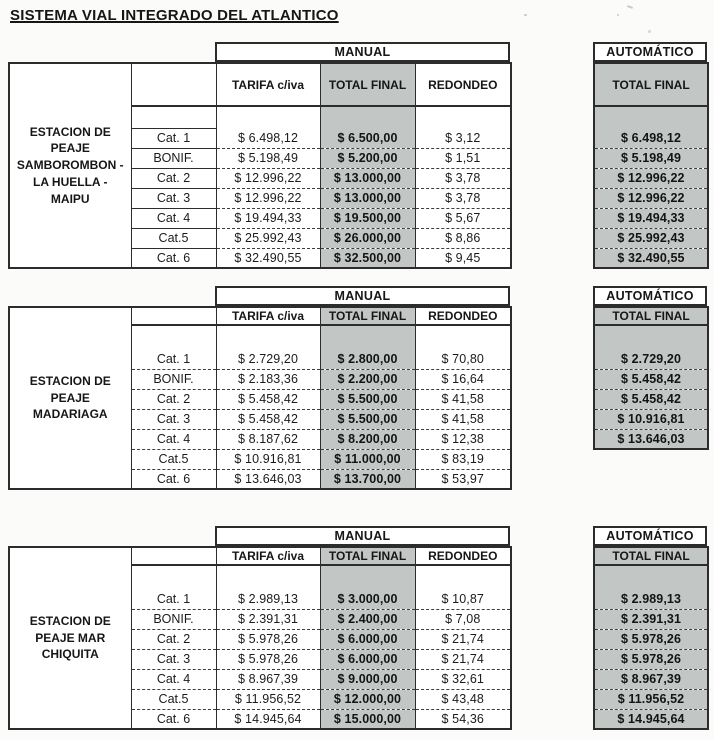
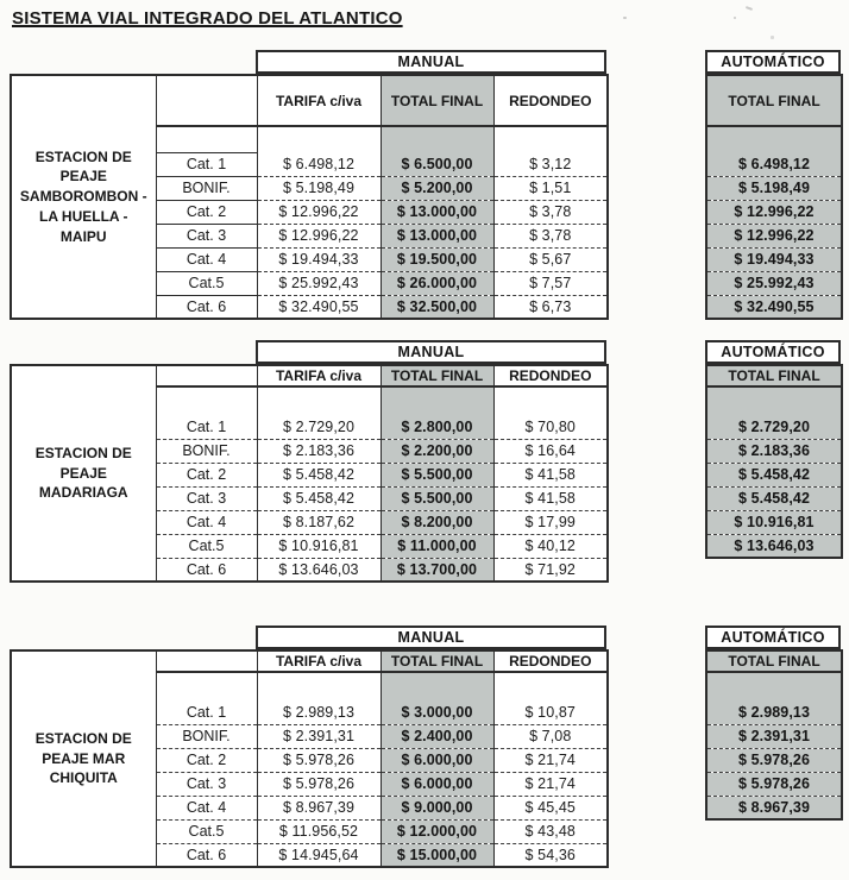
  SISTEMA VIAL INTEGRADO DEL ATLANTICO
  MANUAL
  AUTOMÁTICO
  ESTACION DE PEAJE SAMBOROMBON - LA HUELLA - MAIPU		TARIFA c/iva	TOTAL FINAL	REDONDEO
  Cat. 1	$ 6.498,12	$ 6.500,00	$ 3,12
  BONIF.	$ 5.198,49	$ 5.200,00	$ 1,51
  Cat. 2	$ 12.996,22	$ 13.000,00	$ 3,78
  Cat. 3	$ 12.996,22	$ 13.000,00	$ 3,78
  Cat. 4	$ 19.494,33	$ 19.500,00	$ 5,67
- Cat.5	$ 25.992,43	$ 26.000,00	$ 8,86
+ Cat.5	$ 25.992,43	$ 26.000,00	$ 7,57
- Cat. 6	$ 32.490,55	$ 32.500,00	$ 9,45
+ Cat. 6	$ 32.490,55	$ 32.500,00	$ 6,73
  TOTAL FINAL
  $ 6.498,12
  $ 5.198,49
  $ 12.996,22
  $ 12.996,22
  $ 19.494,33
  $ 25.992,43
  $ 32.490,55
  MANUAL
  AUTOMÁTICO
  ESTACION DE PEAJE MADARIAGA		TARIFA c/iva	TOTAL FINAL	REDONDEO
  Cat. 1	$ 2.729,20	$ 2.800,00	$ 70,80
  BONIF.	$ 2.183,36	$ 2.200,00	$ 16,64
  Cat. 2	$ 5.458,42	$ 5.500,00	$ 41,58
  Cat. 3	$ 5.458,42	$ 5.500,00	$ 41,58
- Cat. 4	$ 8.187,62	$ 8.200,00	$ 12,38
+ Cat. 4	$ 8.187,62	$ 8.200,00	$ 17,99
- Cat.5	$ 10.916,81	$ 11.000,00	$ 83,19
+ Cat.5	$ 10.916,81	$ 11.000,00	$ 40,12
- Cat. 6	$ 13.646,03	$ 13.700,00	$ 53,97
+ Cat. 6	$ 13.646,03	$ 13.700,00	$ 71,92
  TOTAL FINAL
  $ 2.729,20
+ $ 2.183,36
  $ 5.458,42
  $ 5.458,42
  $ 10.916,81
  $ 13.646,03
  MANUAL
  AUTOMÁTICO
  ESTACION DE PEAJE MAR CHIQUITA		TARIFA c/iva	TOTAL FINAL	REDONDEO
  Cat. 1	$ 2.989,13	$ 3.000,00	$ 10,87
  BONIF.	$ 2.391,31	$ 2.400,00	$ 7,08
  Cat. 2	$ 5.978,26	$ 6.000,00	$ 21,74
  Cat. 3	$ 5.978,26	$ 6.000,00	$ 21,74
- Cat. 4	$ 8.967,39	$ 9.000,00	$ 32,61
+ Cat. 4	$ 8.967,39	$ 9.000,00	$ 45,45
  Cat.5	$ 11.956,52	$ 12.000,00	$ 43,48
  Cat. 6	$ 14.945,64	$ 15.000,00	$ 54,36
  TOTAL FINAL
  $ 2.989,13
  $ 2.391,31
  $ 5.978,26
  $ 5.978,26
  $ 8.967,39
- $ 11.956,52
- $ 14.945,64
